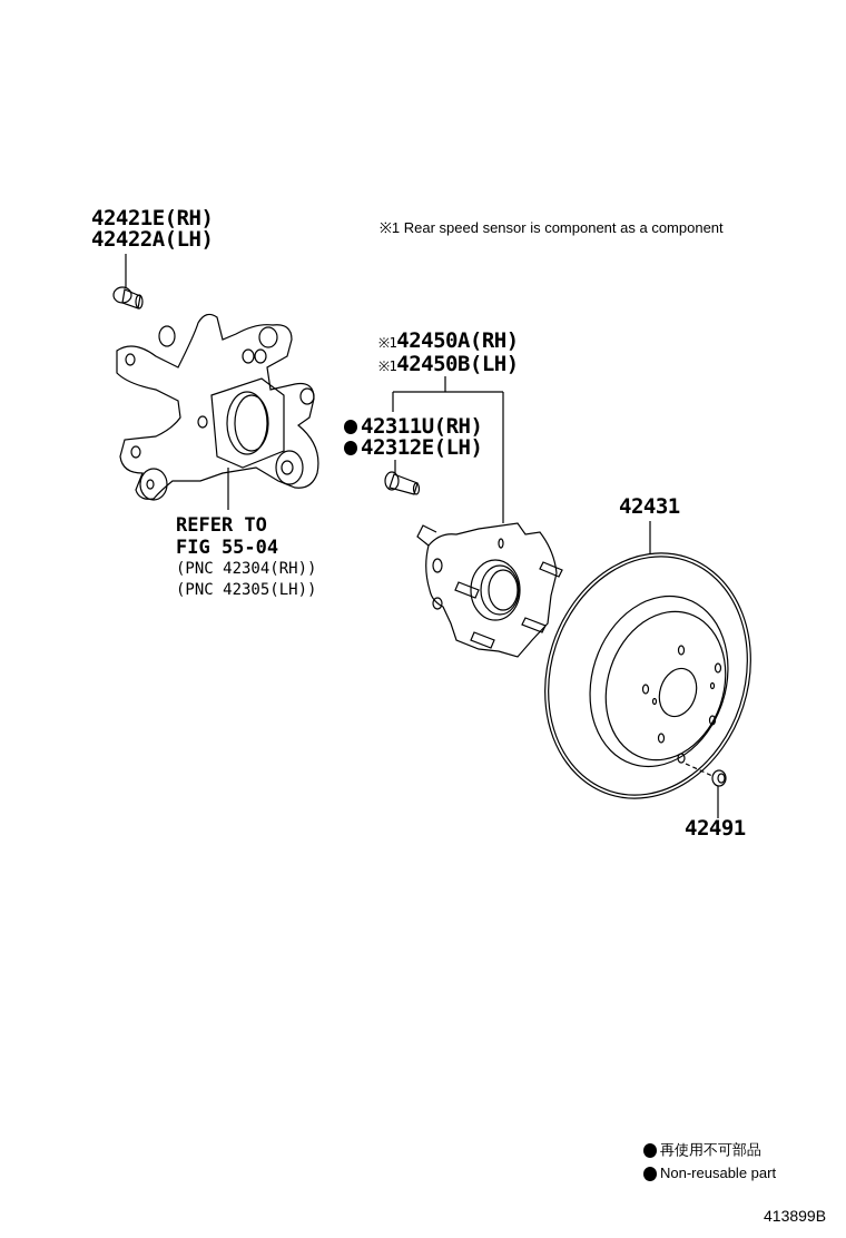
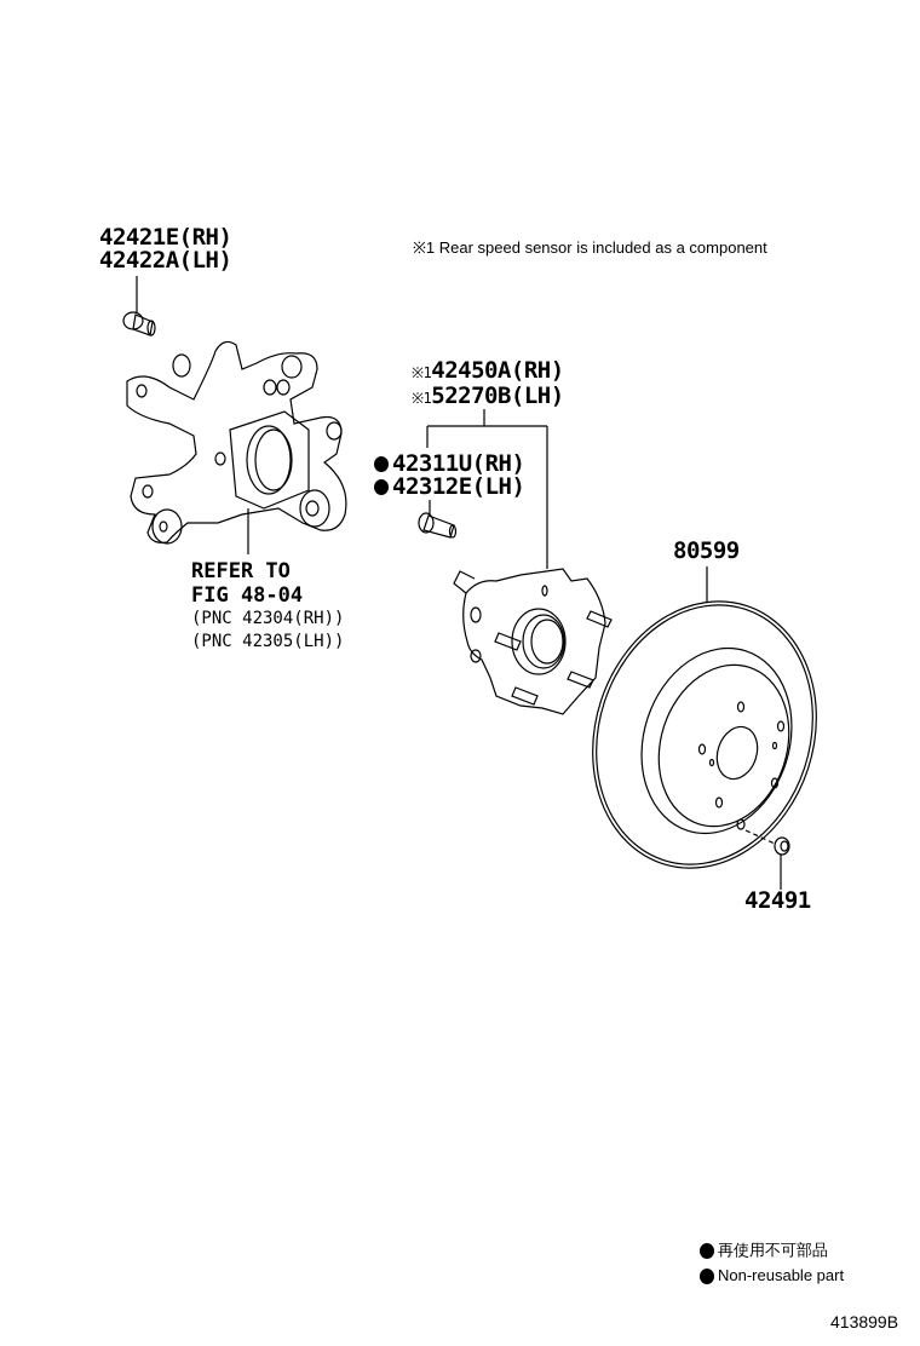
- ※1 Rear speed sensor is component as a component
+ ※1 Rear speed sensor is included as a component
  42421E(RH)
  42422A(LH)
  ※142450A(RH)
- ※142450B(LH)
+ ※152270B(LH)
  42311U(RH)
  42312E(LH)
  REFER TO
- FIG 55-04
+ FIG 48-04
  (PNC 42304(RH))
  (PNC 42305(LH))
- 42431
+ 80599
  42491
  再使用不可部品
  Non-reusable part
  413899B
